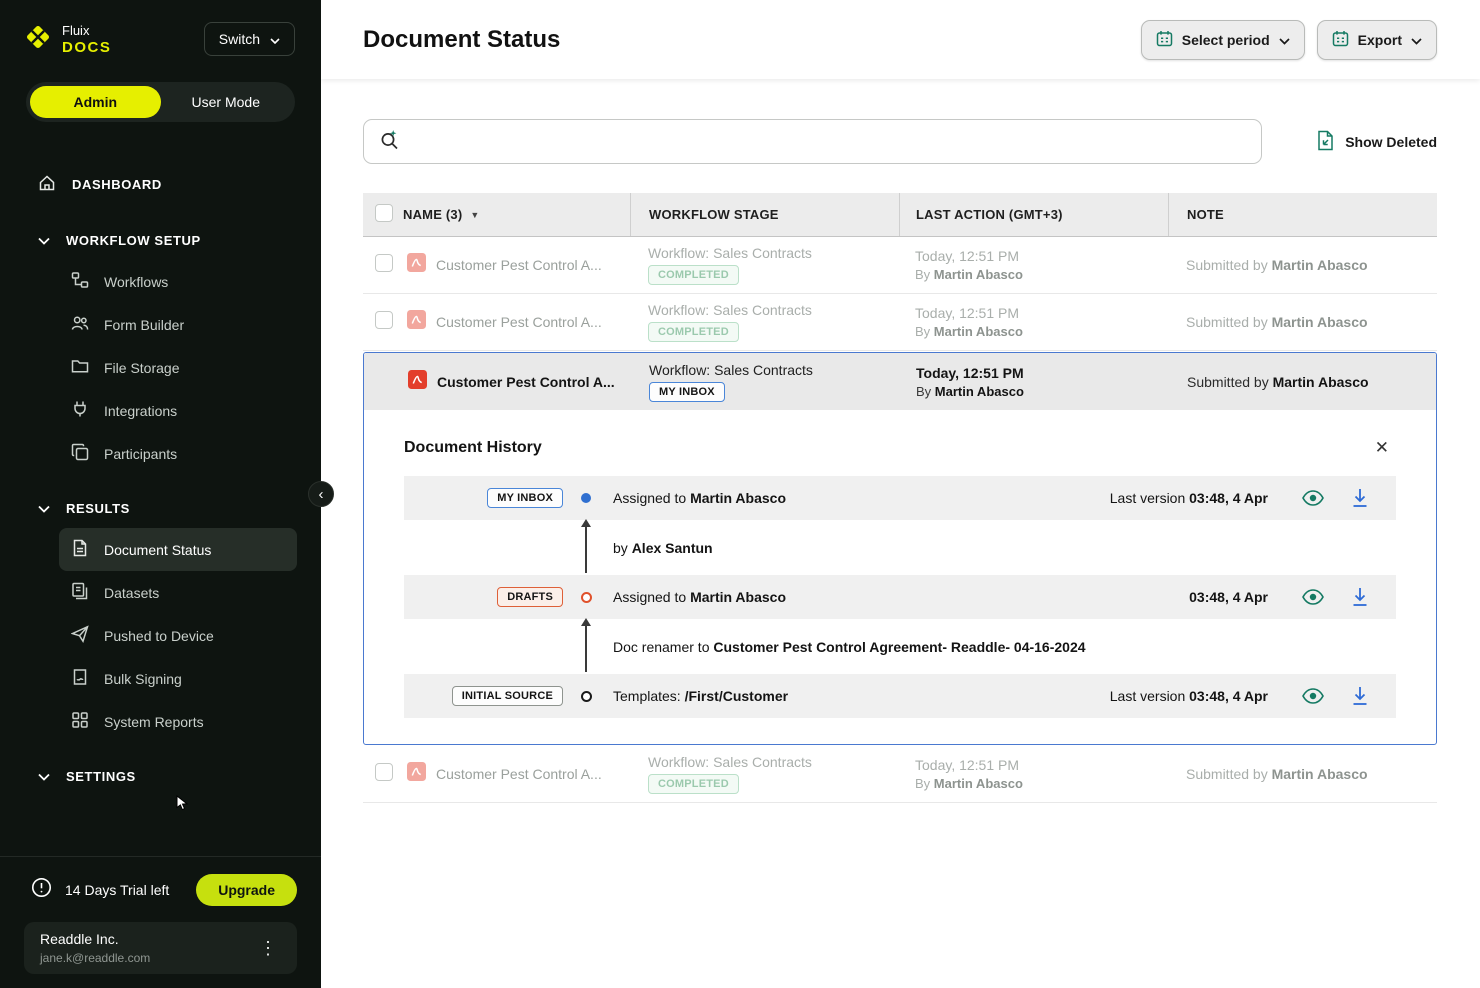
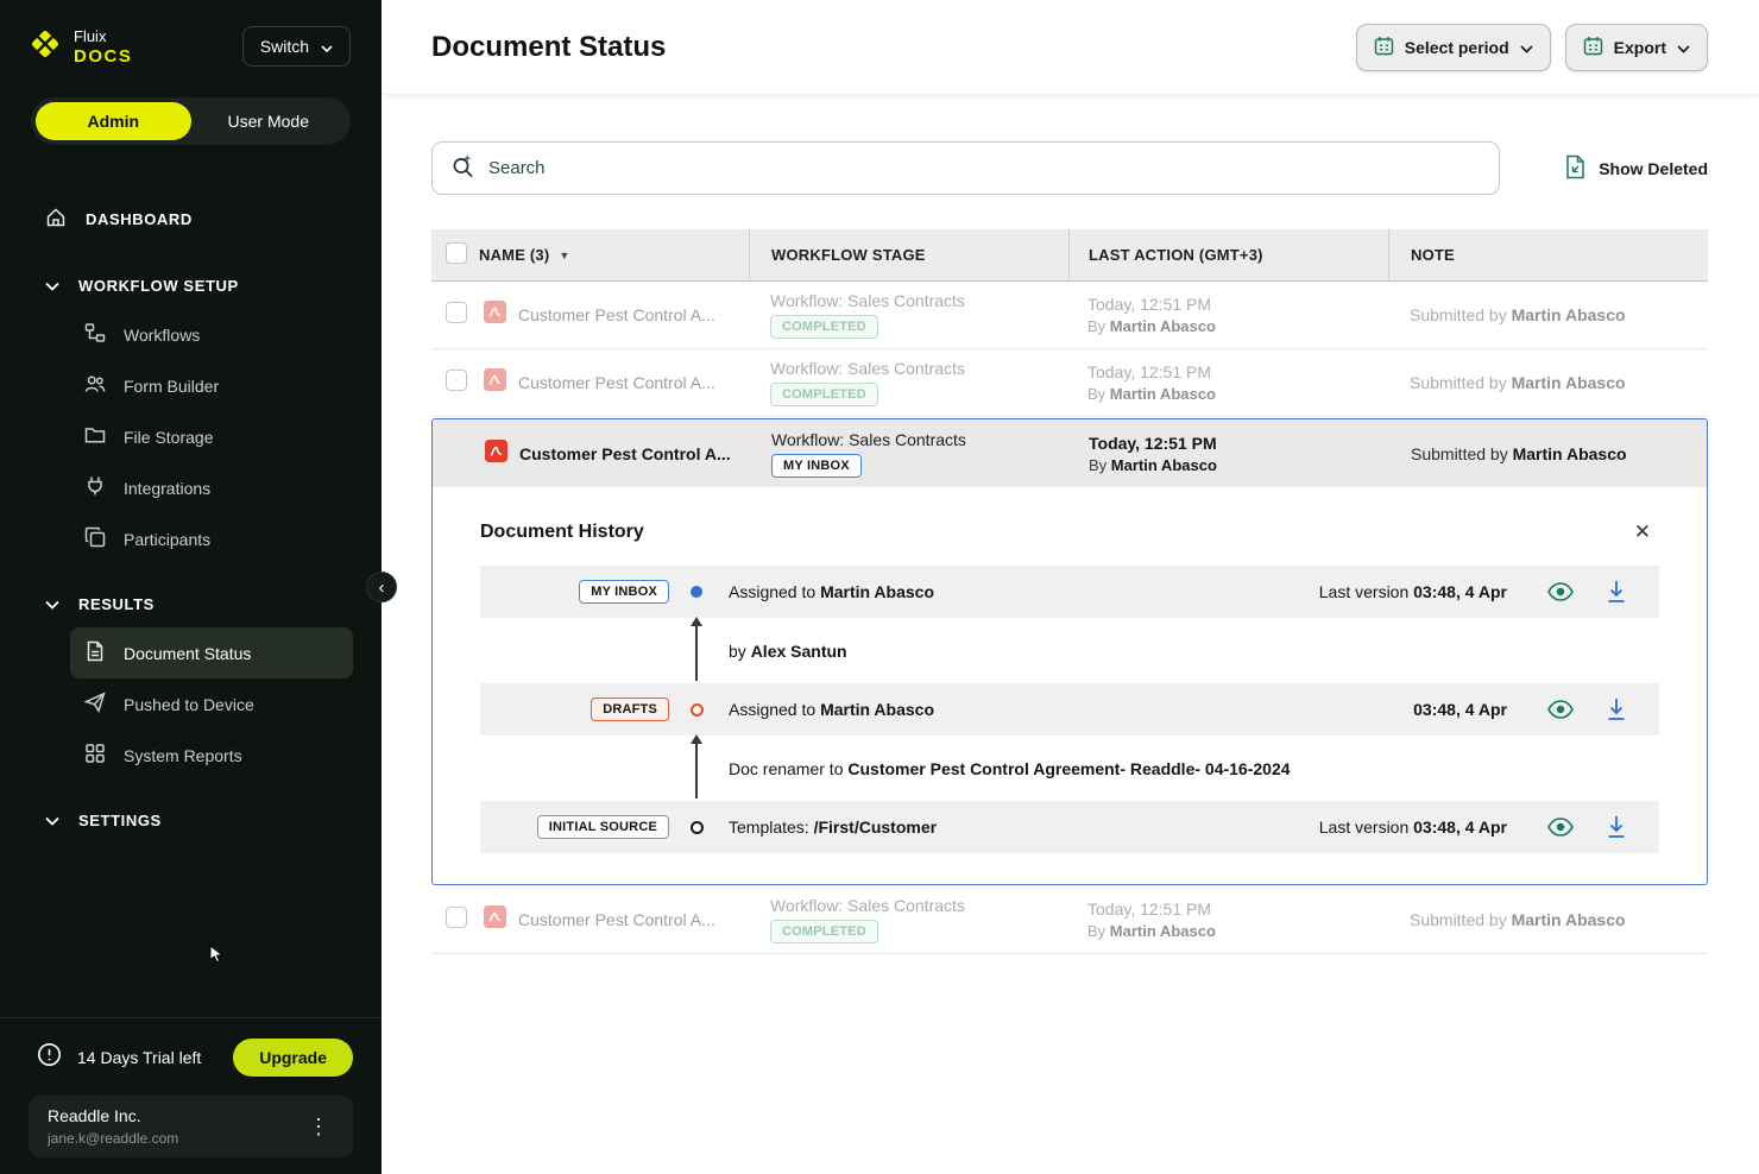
  Fluix
  DOCS
  Switch
  Admin
  User Mode
  DASHBOARD
  WORKFLOW SETUP
  Workflows
  Form Builder
  File Storage
  Integrations
  Participants
  RESULTS
  Document Status
- Datasets
  Pushed to Device
- Bulk Signing
  System Reports
  SETTINGS
  14 Days Trial left
  Upgrade
  Readdle Inc.
  jane.k@readdle.com
  ⋮
  ‹
  Document Status
  Select period
  Export
+ Search
  Show Deleted
  NAME (3)
  ▼
  WORKFLOW STAGE
  LAST ACTION (GMT+3)
  NOTE
  Customer Pest Control A...
  Workflow: Sales Contracts
  COMPLETED
  Today, 12:51 PM
  By Martin Abasco
  Submitted by Martin Abasco
  Customer Pest Control A...
  Workflow: Sales Contracts
  COMPLETED
  Today, 12:51 PM
  By Martin Abasco
  Submitted by Martin Abasco
  Customer Pest Control A...
  Workflow: Sales Contracts
  MY INBOX
  Today, 12:51 PM
  By Martin Abasco
  Submitted by Martin Abasco
  Document History
  ✕
  MY INBOX
  Assigned to Martin Abasco
  Last version 03:48, 4 Apr
  by Alex Santun
  DRAFTS
  Assigned to Martin Abasco
  03:48, 4 Apr
  Doc renamer to Customer Pest Control Agreement- Readdle- 04-16-2024
  INITIAL SOURCE
  Templates: /First/Customer
  Last version 03:48, 4 Apr
  Customer Pest Control A...
  Workflow: Sales Contracts
  COMPLETED
  Today, 12:51 PM
  By Martin Abasco
  Submitted by Martin Abasco
